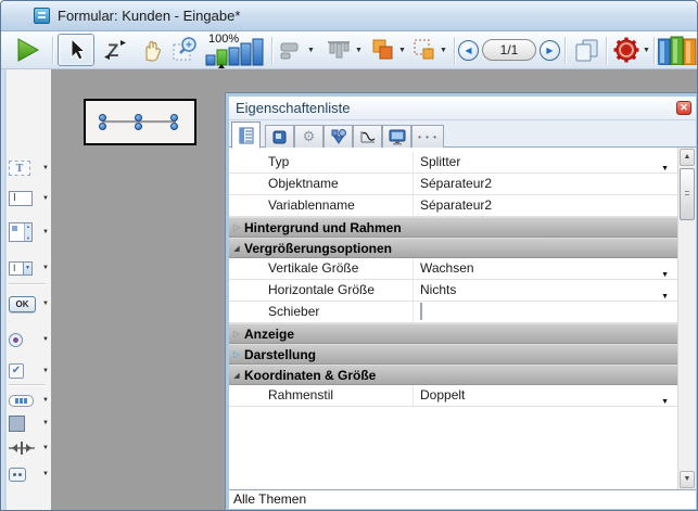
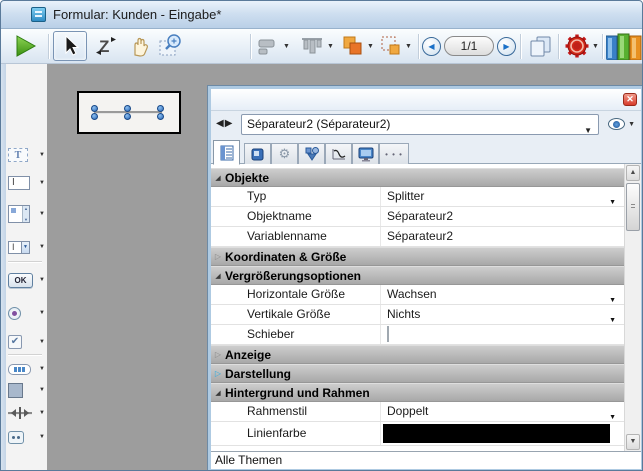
  Formular: Kunden - Eingabe*
  Z
- 100%
  ◀
  1/1
  ▶
  T
  I
  I
  OK
  ✔
- Eigenschaftenliste
  ✕
+ ◀▶
+ Séparateur2 (Séparateur2)
+ ▼
  ⚙
  • • •
+ Objekte
  Typ
  Splitter
  Objektname
  Séparateur2
  Variablenname
  Séparateur2
  ▷
- Hintergrund und Rahmen
+ Koordinaten & Größe
  Vergrößerungsoptionen
- Vertikale Größe
+ Horizontale Größe
  Wachsen
- Horizontale Größe
+ Vertikale Größe
  Nichts
  Schieber
  ▷
  Anzeige
  ▷
  Darstellung
- Koordinaten & Größe
+ Hintergrund und Rahmen
  Rahmenstil
  Doppelt
+ Linienfarbe
  Alle Themen
